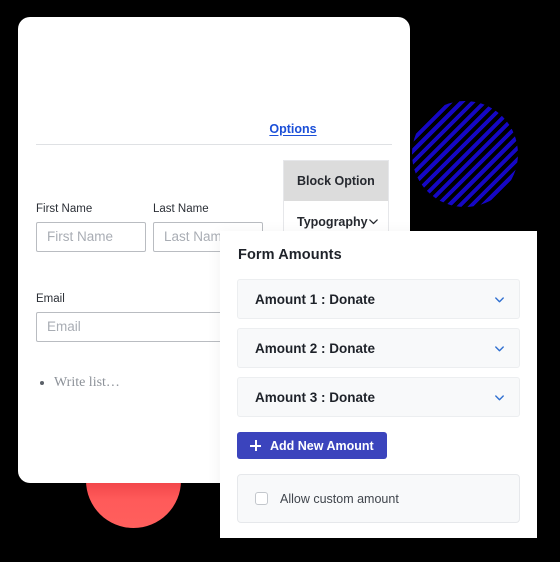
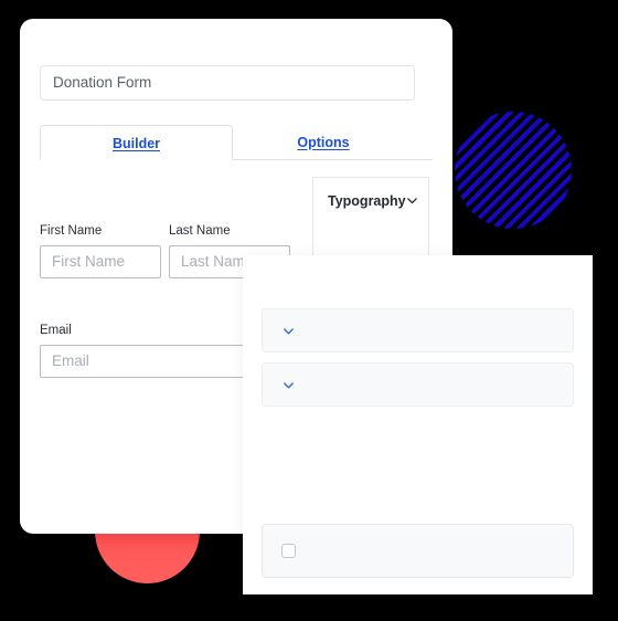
+ Donation Form
+ Builder
  Options
  First Name
  First Name
  Last Name
  Last Nam
  Email
  Email
- Write list…
- Block Option
  Typography
- Form Amounts
- Amount 1 : Donate
- Amount 2 : Donate
- Amount 3 : Donate
- Add New Amount
- Allow custom amount
